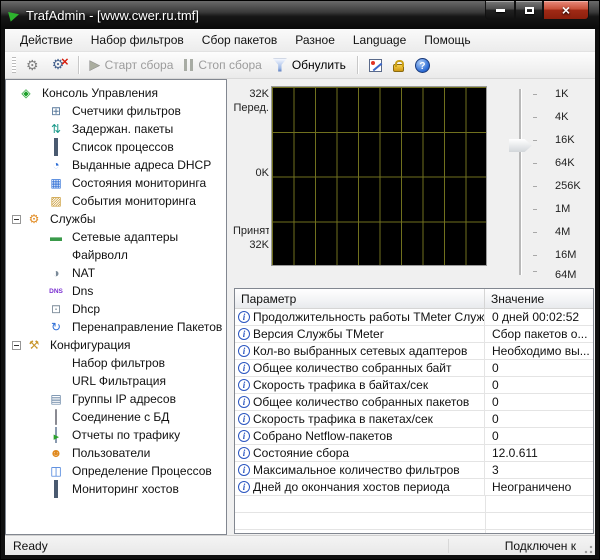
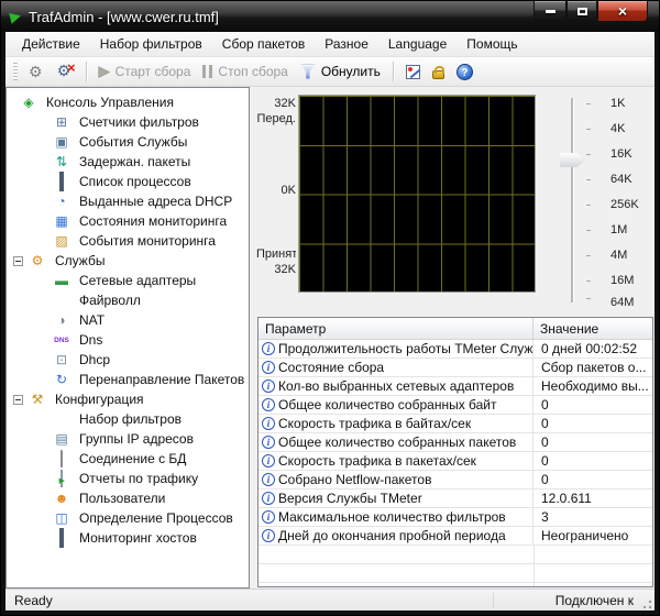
  TrafAdmin - [www.cwer.ru.tmf]
  ×
  Действие
  Набор фильтров
  Сбор пакетов
  Разное
  Language
  Помощь
  ⚙
  ⚙
  ×
  ▶
  Старт сбора
  Стоп сбора
  Обнулить
  ?
  ◈
  Консоль Управления
  ⊞
  Счетчики фильтров
+ ▣
+ События Службы
  ⇅
  Задержан. пакеты
  Список процессов
  ◔
  Выданные адреса DHCP
  ▦
  Состояния мониторинга
  ▨
  События мониторинга
  ⚙
  Службы
  ▬
  Сетевые адаптеры
  Файрволл
  ◑
  NAT
  Dns
  ⊡
  Dhcp
  ↻
  Перенаправление Пакетов
  ⚒
  Конфигурация
  Набор фильтров
- URL Фильтрация
  ▤
  Группы IP адресов
  Соединение с БД
  Отчеты по трафику
  ☻
  Пользователи
  ◫
  Определение Процессов
  Мониторинг хостов
  32K
  Перед.
  0K
  Принят
  32K
  1K
  4K
  16K
  64K
  256K
  1M
  4M
  16M
  64M
  Параметр
  Значение
  i
  Продолжительность работы TMeter Служ
  0 дней 00:02:52
  i
- Версия Службы TMeter
+ Состояние сбора
  Сбор пакетов о...
  i
  Кол-во выбранных сетевых адаптеров
  Необходимо вы...
  i
  Общее количество собранных байт
  0
  i
  Скорость трафика в байтах/сек
  0
  i
  Общее количество собранных пакетов
  0
  i
  Скорость трафика в пакетах/сек
  0
  i
  Собрано Netflow-пакетов
  0
  i
- Состояние сбора
+ Версия Службы TMeter
  12.0.611
  i
  Максимальное количество фильтров
  3
  i
- Дней до окончания хостов периода
+ Дней до окончания пробной периода
  Неограничено
  Ready
  Подключен к
